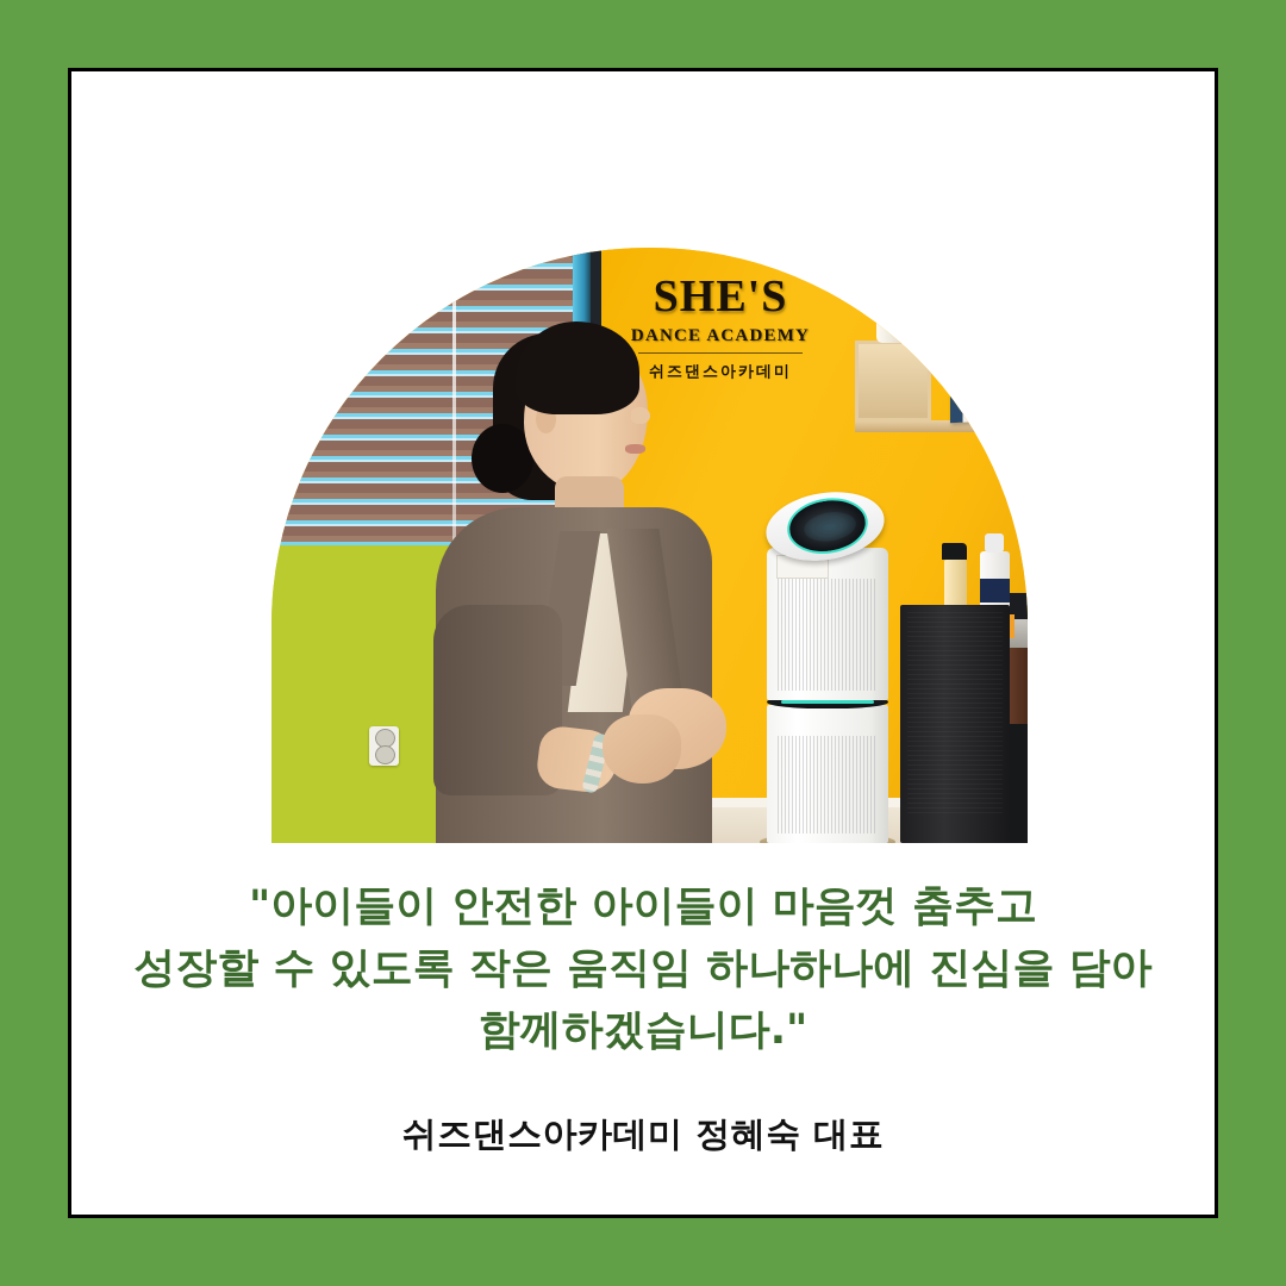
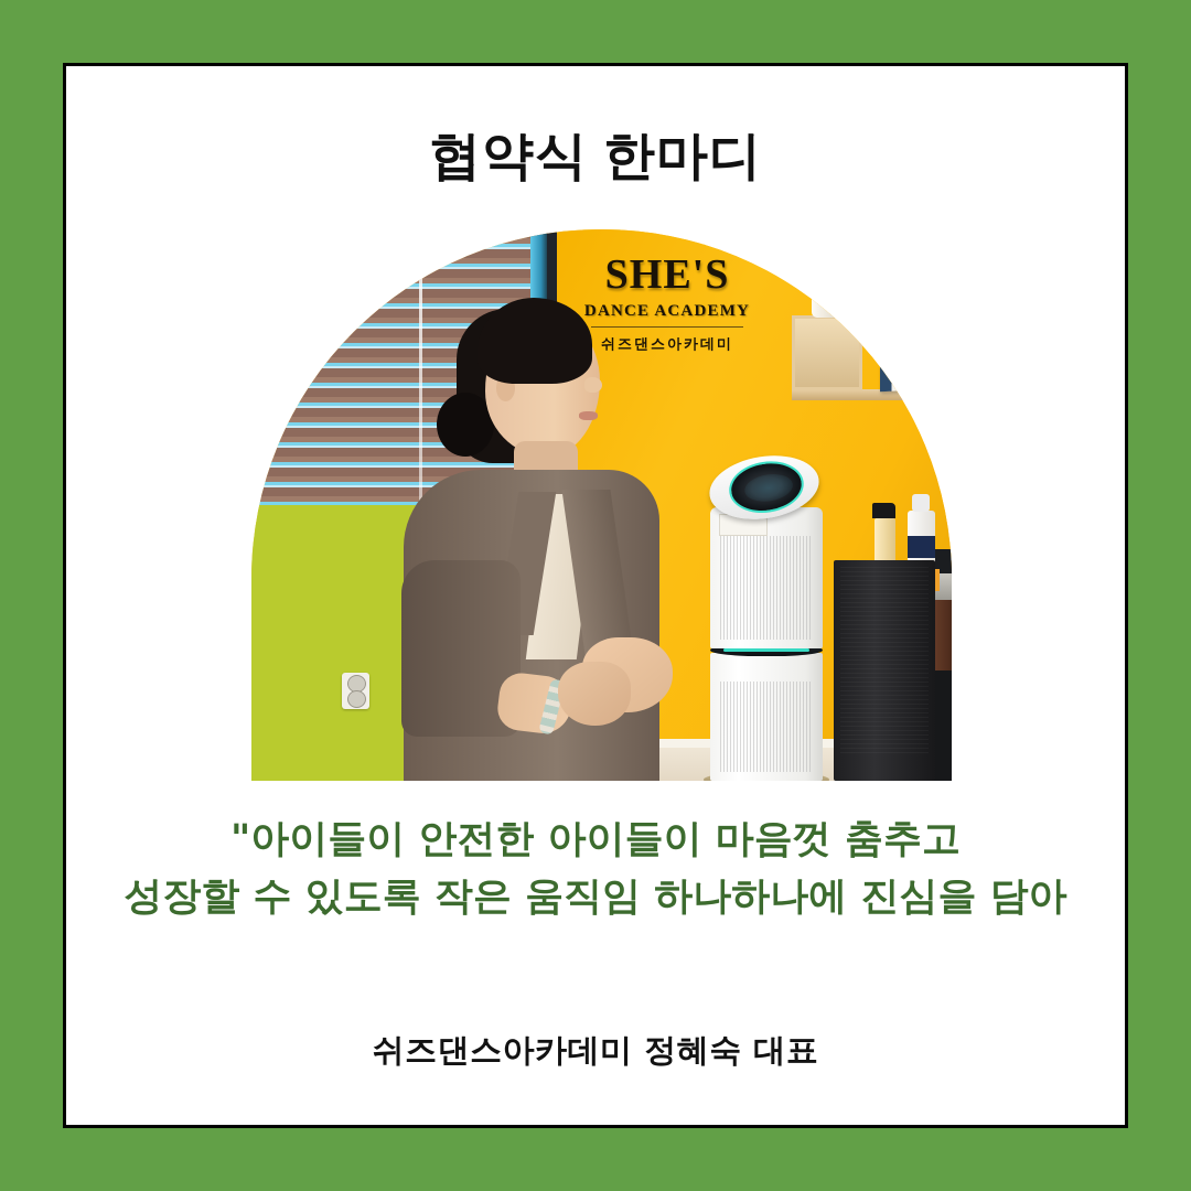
+ 협약식 한마디
  SHE'S
  DANCE ACADEMY
  쉬즈댄스아카데미
  "아이들이 안전한 아이들이 마음껏 춤추고
  성장할 수 있도록 작은 움직임 하나하나에 진심을 담아
- 함께하겠습니다."
  쉬즈댄스아카데미 정혜숙 대표
